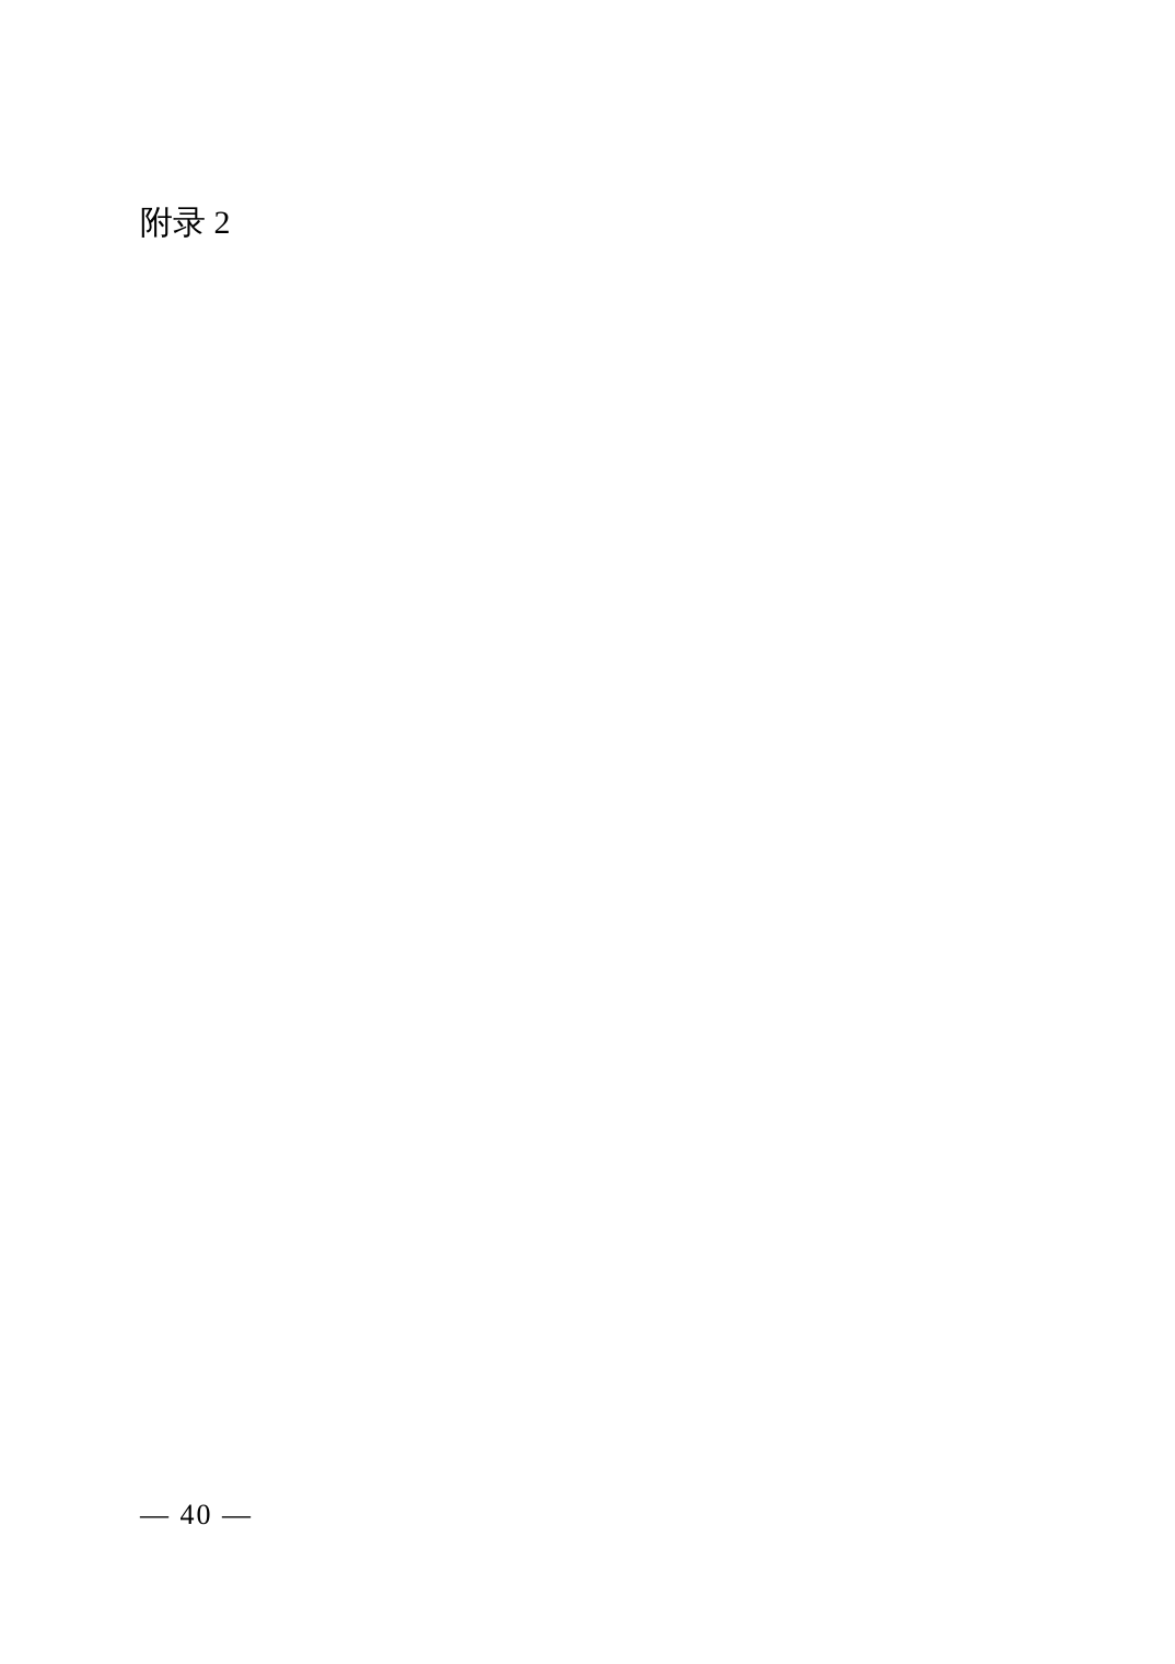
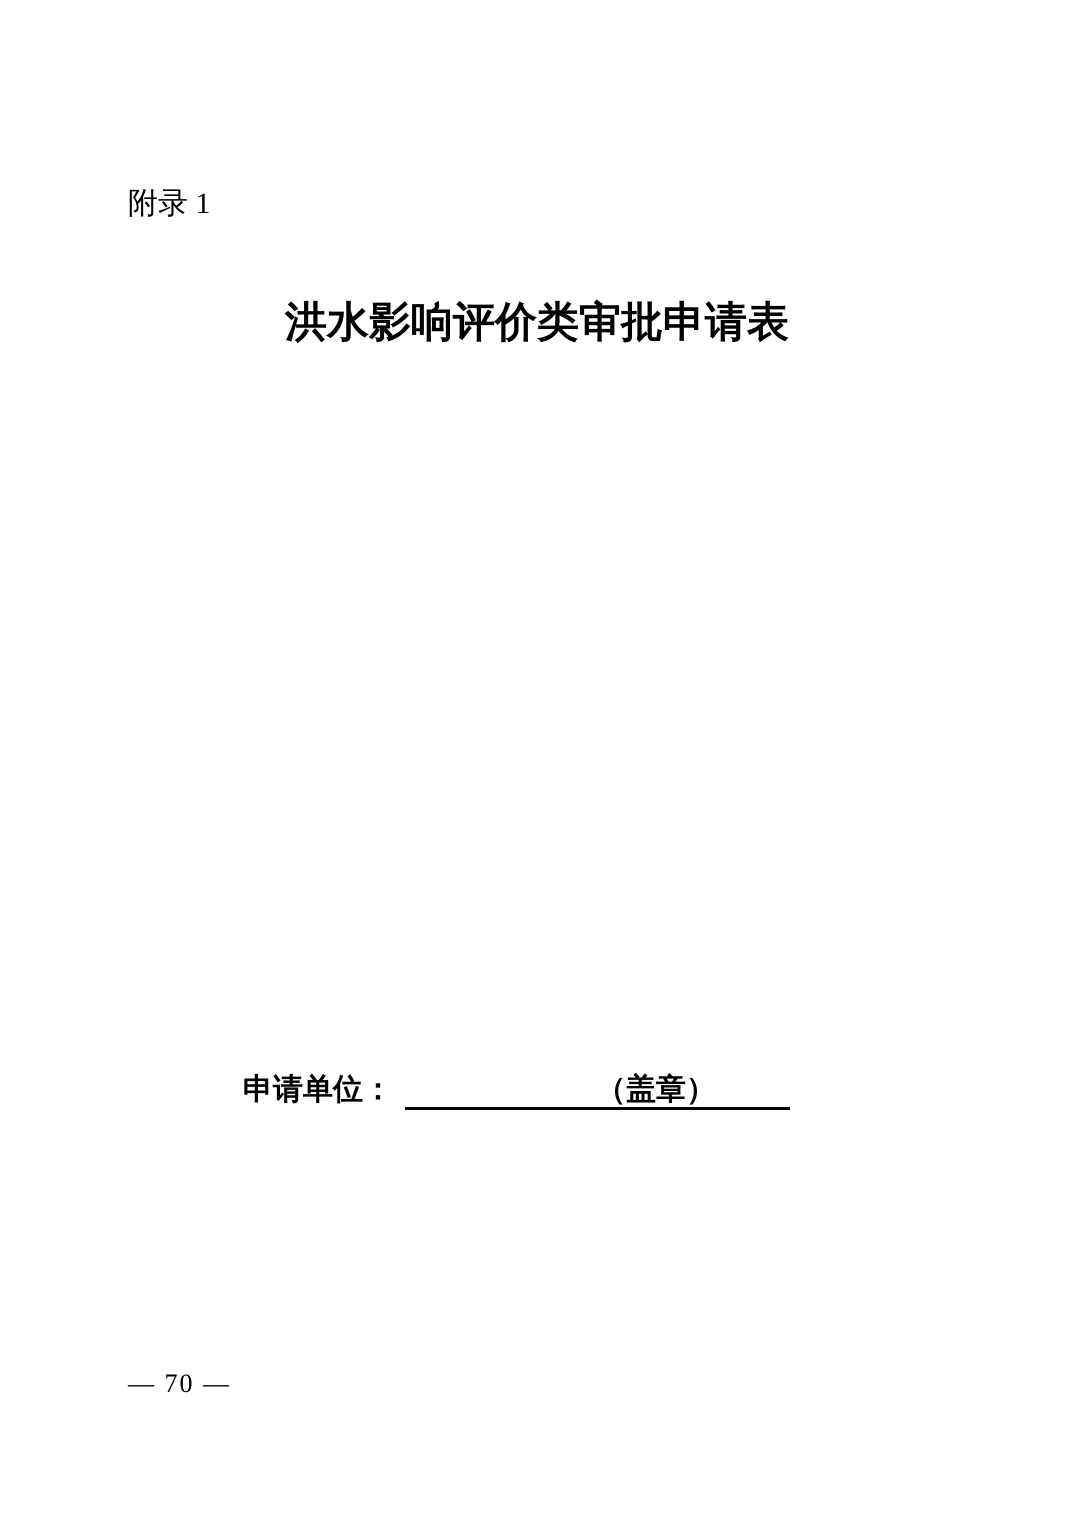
- 附录 2
+ 附录 1
+ 洪水影响评价类审批申请表
+ 申请单位： （盖章）
- — 40 —
+ — 70 —
